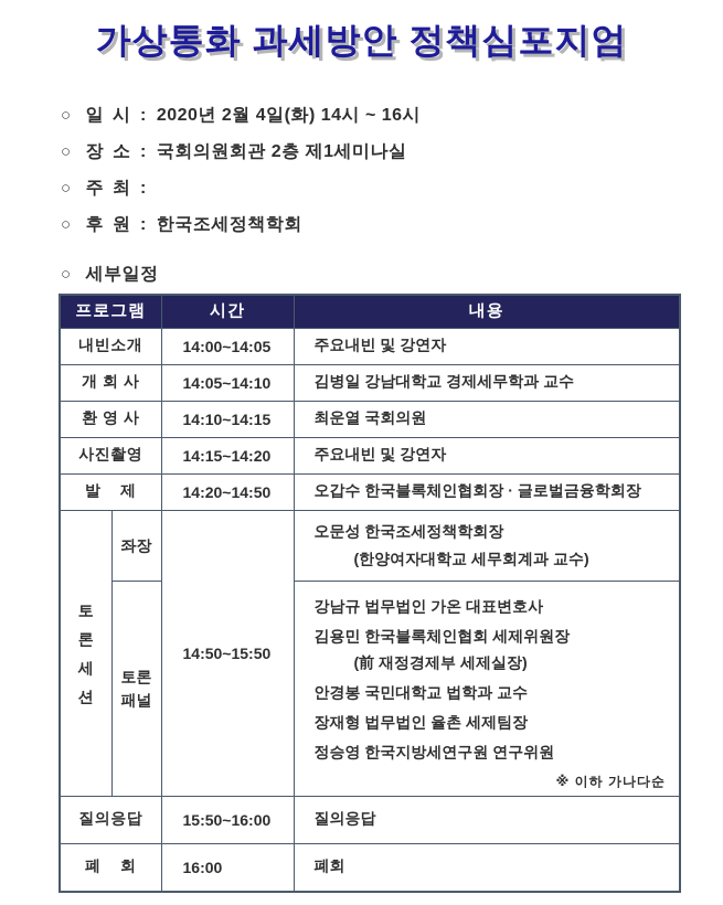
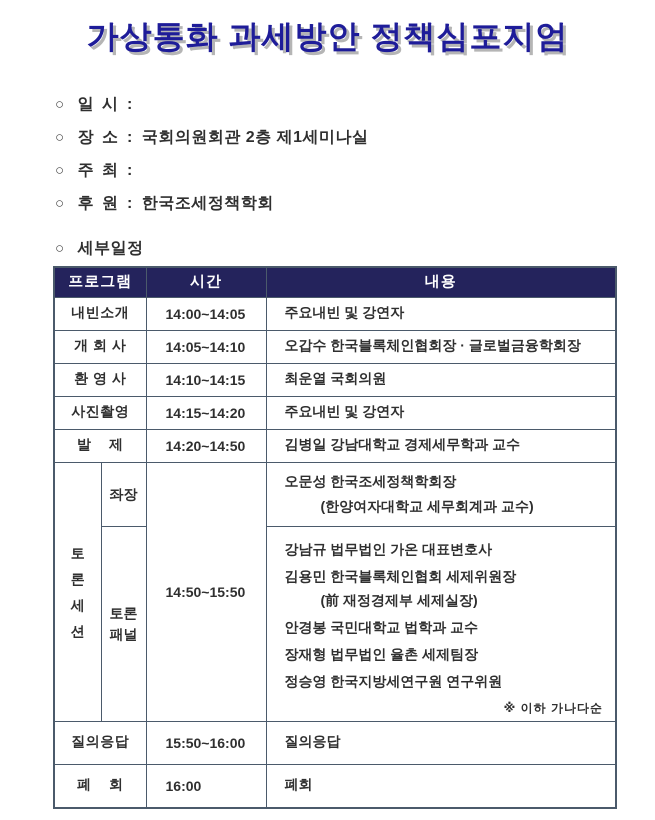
  가상통화 과세방안 정책심포지엄
  ○
  일 시
  :
- 2020년 2월 4일(화) 14시 ~ 16시
  ○
  장 소
  :
  국회의원회관 2층 제1세미나실
  ○
  주 최
  :
  ○
  후 원
  :
  한국조세정책학회
  ○
  세부일정
  프로그램	시간	내용
  내빈소개	14:00~14:05	주요내빈 및 강연자
- 개 회 사	14:05~14:10	김병일 강남대학교 경제세무학과 교수
+ 개 회 사	14:05~14:10	오갑수 한국블록체인협회장 · 글로벌금융학회장
  환 영 사	14:10~14:15	최운열 국회의원
  사진촬영	14:15~14:20	주요내빈 및 강연자
- 발 제	14:20~14:50	오갑수 한국블록체인협회장 · 글로벌금융학회장
+ 발 제	14:20~14:50	김병일 강남대학교 경제세무학과 교수
  토론세션	좌장	14:50~15:50	오문성 한국조세정책학회장 (한양여자대학교 세무회계과 교수)
  토론 패널	강남규 법무법인 가온 대표변호사 김용민 한국블록체인협회 세제위원장 (前 재정경제부 세제실장) 안경봉 국민대학교 법학과 교수 장재형 법무법인 율촌 세제팀장 정승영 한국지방세연구원 연구위원 ※ 이하 가나다순
  질의응답	15:50~16:00	질의응답
  폐 회	16:00	폐회
